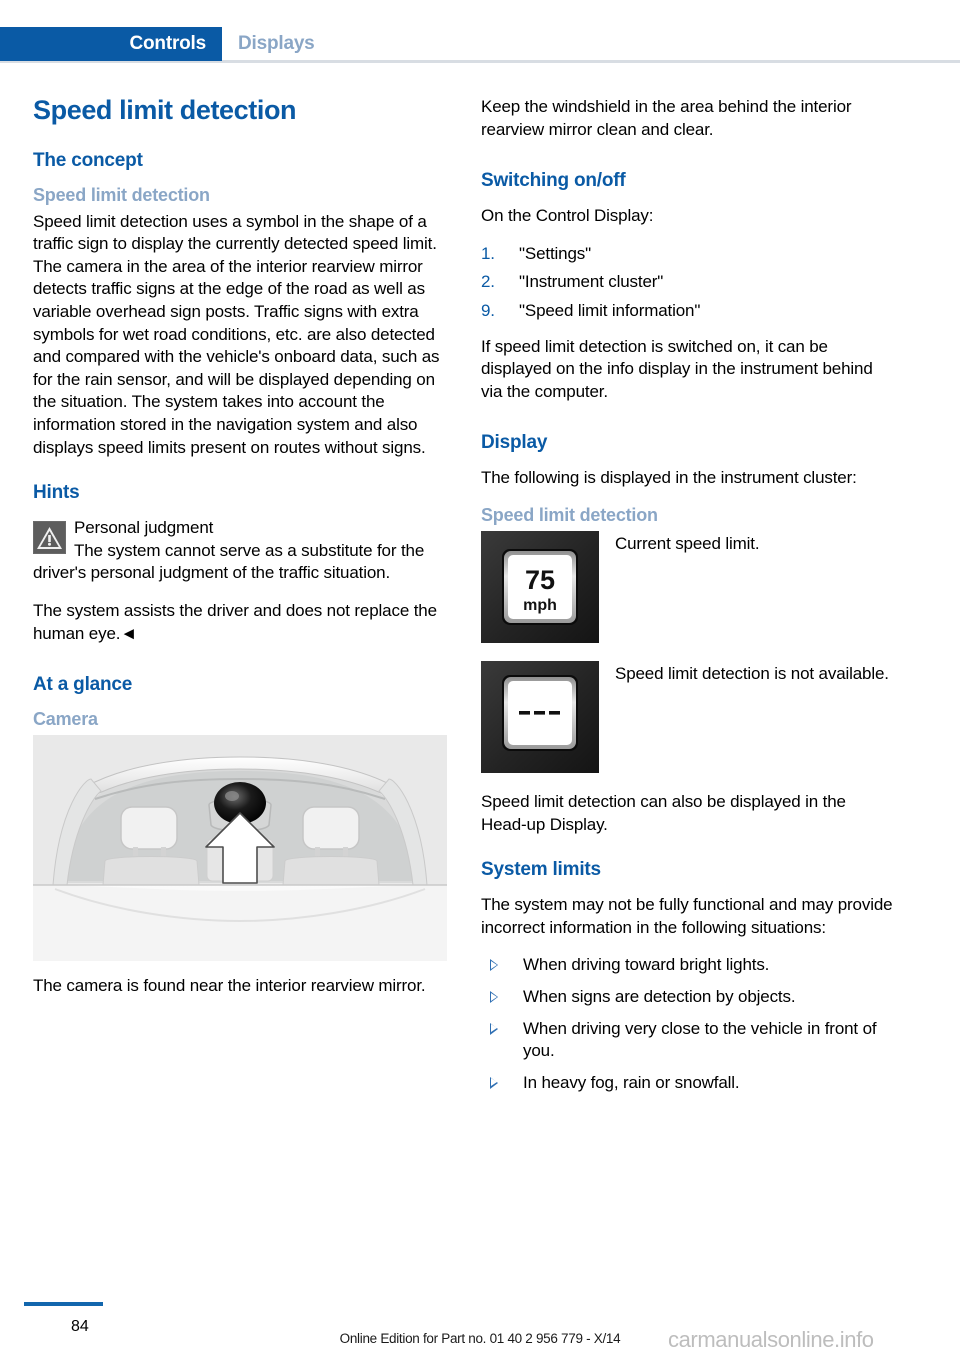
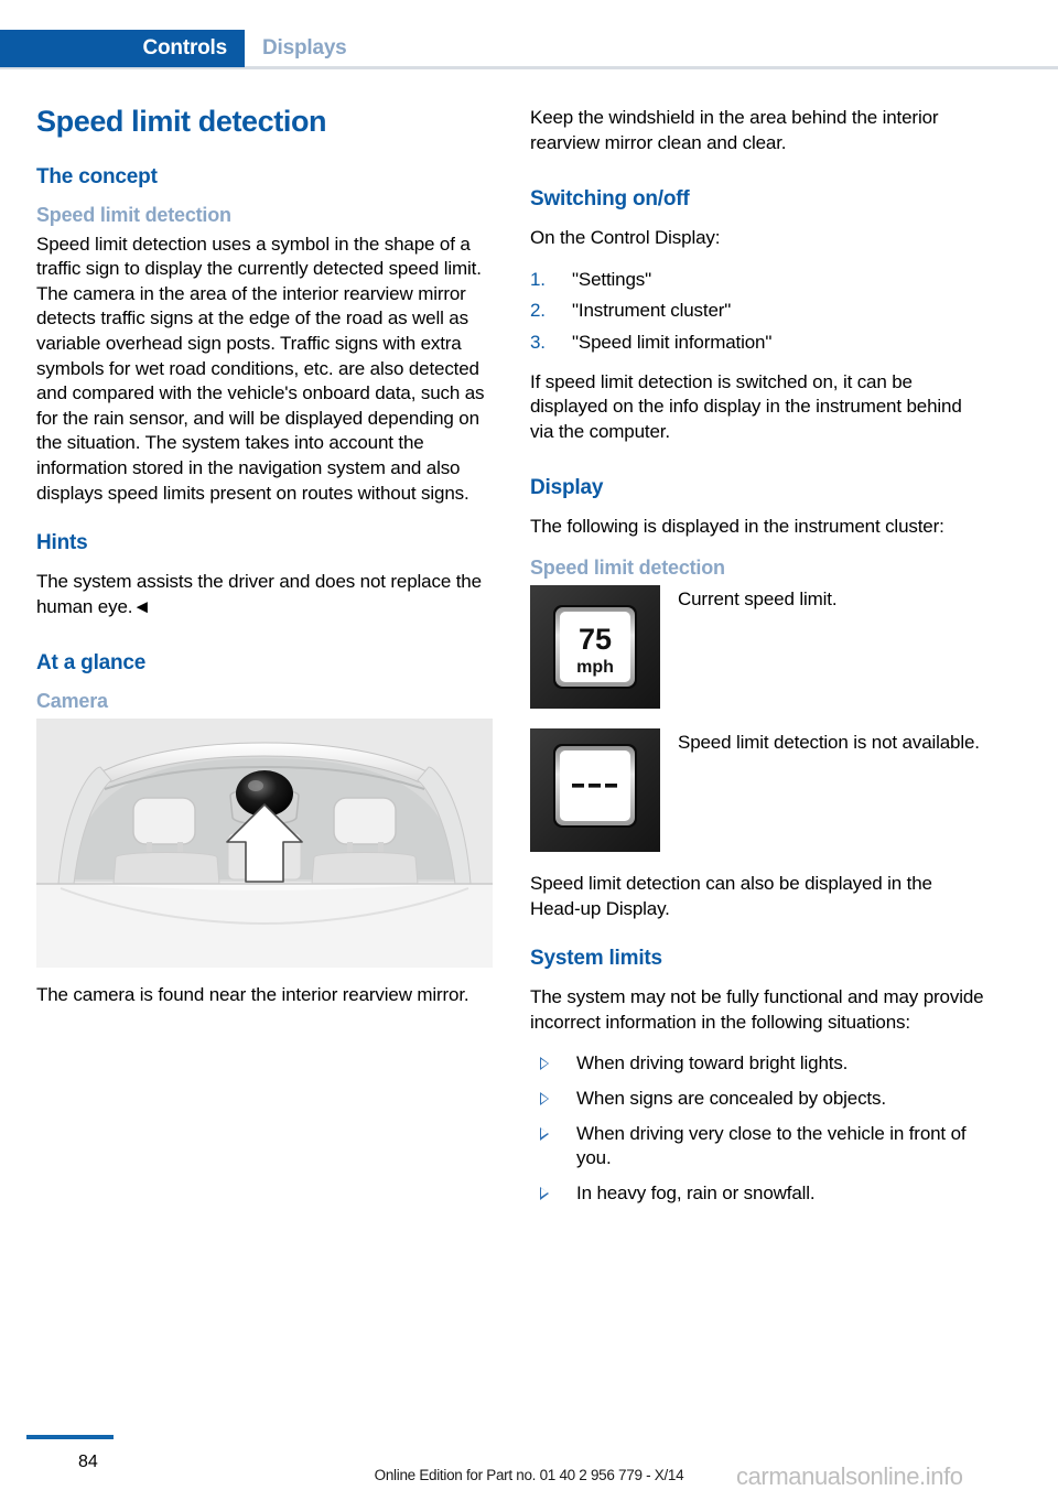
  Controls
  Displays
  Speed limit detection
  The concept
  Speed limit detection
  Speed limit detection uses a symbol in the shape of a traffic sign to display the currently detected speed limit. The camera in the area of the interior rearview mirror detects traffic signs at the edge of the road as well as variable overhead sign posts. Traffic signs with extra symbols for wet road conditions, etc. are also detected and compared with the vehicle's onboard data, such as for the rain sensor, and will be displayed depending on the situation. The system takes into account the information stored in the navigation system and also displays speed limits present on routes without signs.
  Hints
- Personal judgment
- The system cannot serve as a substitute for the driver's personal judgment of the traffic situation.
  The system assists the driver and does not replace the human eye.◄
  At a glance
  Camera
  The camera is found near the interior rearview mirror.
  Keep the windshield in the area behind the interior rearview mirror clean and clear.
  Switching on/off
  On the Control Display:
  1.
  "Settings"
  2.
  "Instrument cluster"
- 9.
+ 3.
  "Speed limit information"
  If speed limit detection is switched on, it can be displayed on the info display in the instrument behind via the computer.
  Display
  The following is displayed in the instrument cluster:
  Speed limit detection
  75
  mph
  Current speed limit.
  Speed limit detection is not available.
  Speed limit detection can also be displayed in the Head-up Display.
  System limits
  The system may not be fully functional and may provide incorrect information in the following situations:
  When driving toward bright lights.
- When signs are detection by objects.
+ When signs are concealed by objects.
  When driving very close to the vehicle in front of you.
  In heavy fog, rain or snowfall.
  84
  Online Edition for Part no. 01 40 2 956 779 - X/14
  carmanualsonline.info
